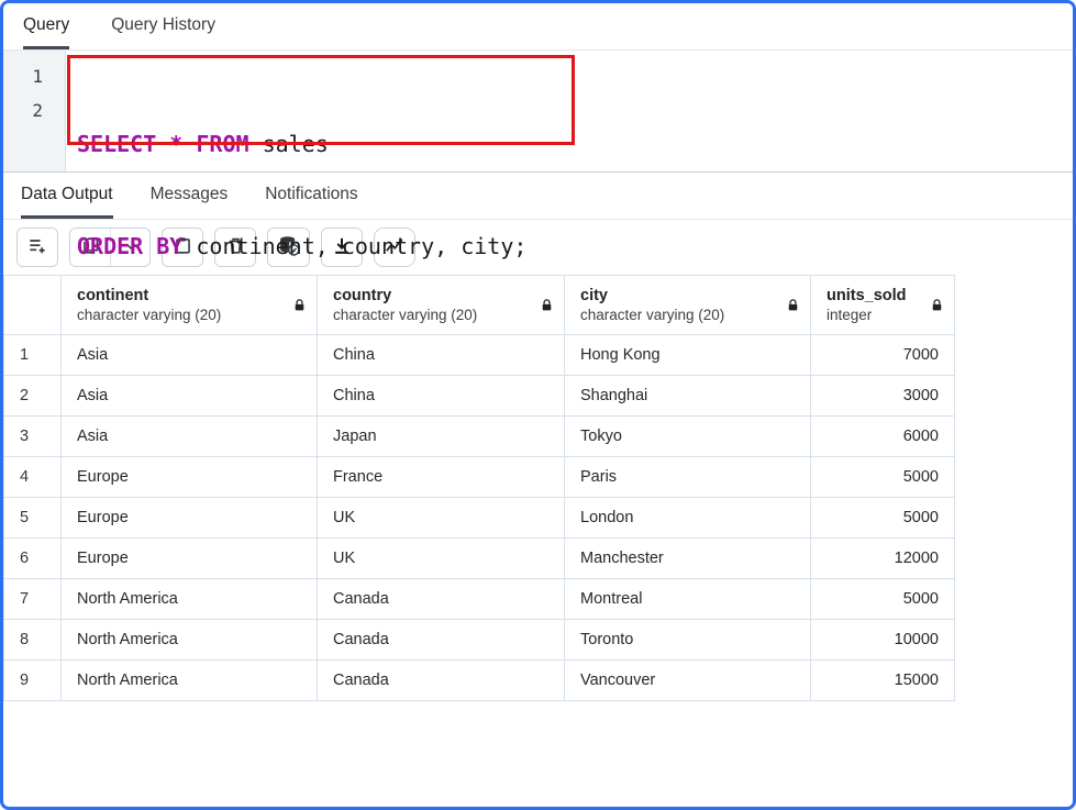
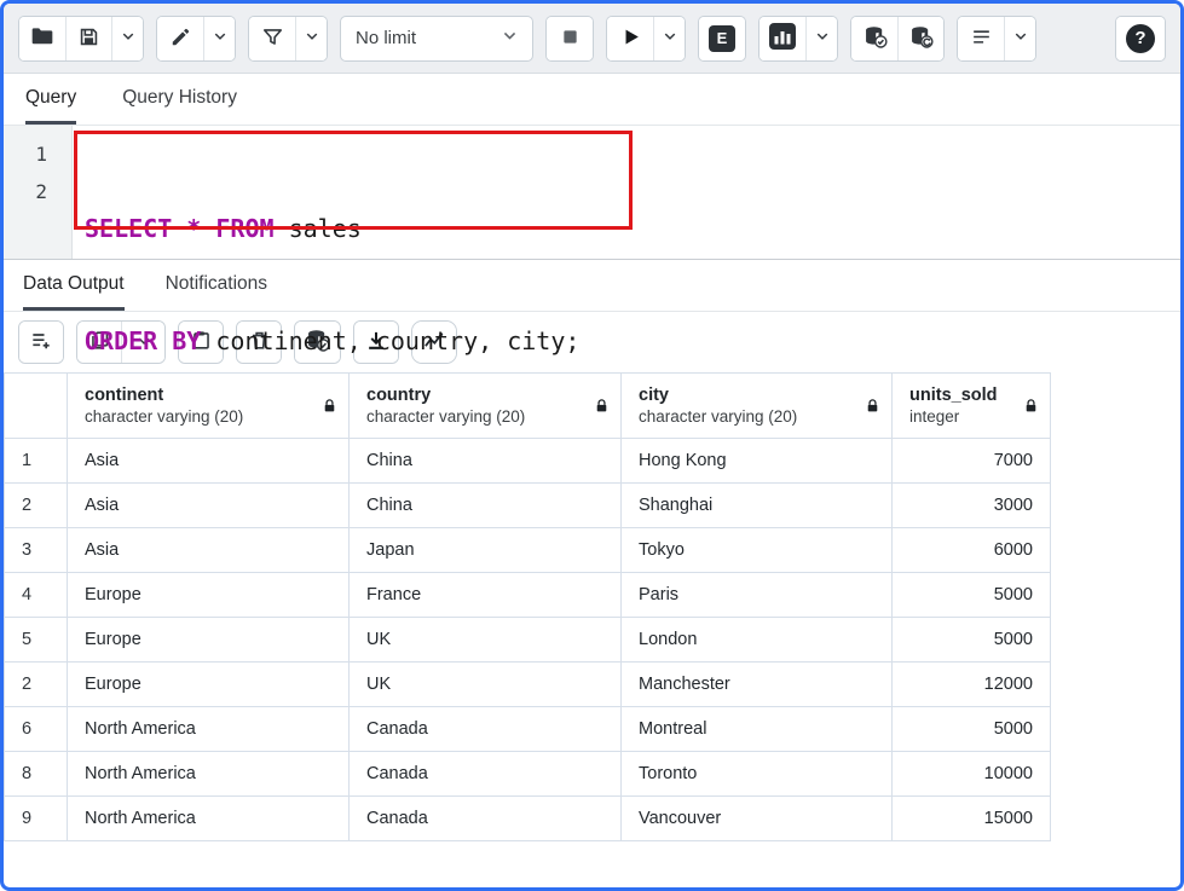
+ No limit
+ E
+ ?
  Query
  Query History
  1
  2
  SELECT * FROM sales
  ORDER BY continent, country, city;
  Data Output
- Messages
  Notifications
  	continent character varying (20)	country character varying (20)	city character varying (20)	units_sold integer
  1	Asia	China	Hong Kong	7000
  2	Asia	China	Shanghai	3000
  3	Asia	Japan	Tokyo	6000
  4	Europe	France	Paris	5000
  5	Europe	UK	London	5000
- 6	Europe	UK	Manchester	12000
+ 2	Europe	UK	Manchester	12000
- 7	North America	Canada	Montreal	5000
+ 6	North America	Canada	Montreal	5000
  8	North America	Canada	Toronto	10000
  9	North America	Canada	Vancouver	15000
